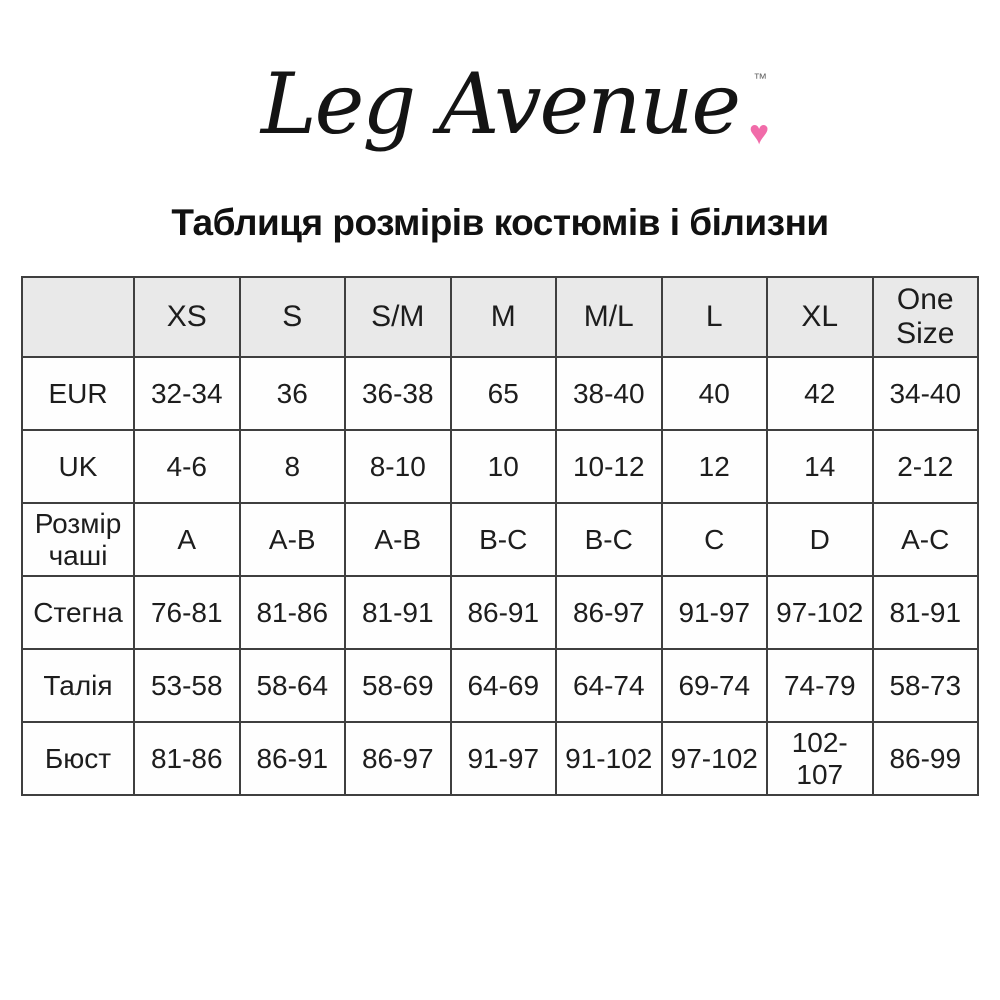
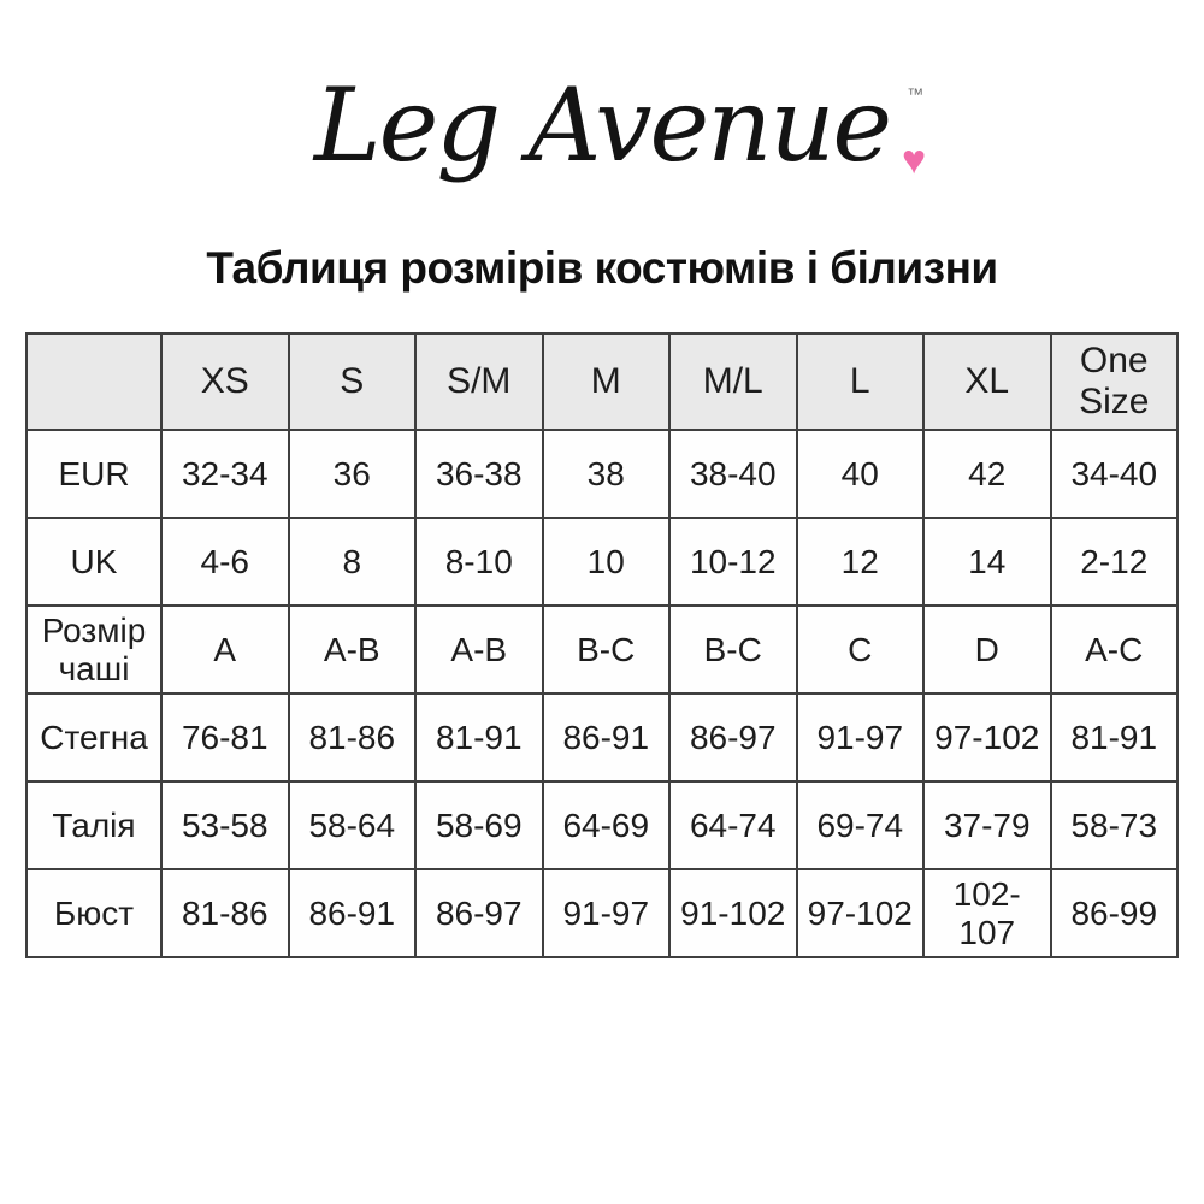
  Leg Avenue
  ™
  ♥
  Таблиця розмірів костюмів і білизни
  	XS	S	S/M	M	M/L	L	XL	One Size
- EUR	32-34	36	36-38	65	38-40	40	42	34-40
+ EUR	32-34	36	36-38	38	38-40	40	42	34-40
  UK	4-6	8	8-10	10	10-12	12	14	2-12
  Розмір чаші	A	A-B	A-B	B-C	B-C	C	D	A-C
  Стегна	76-81	81-86	81-91	86-91	86-97	91-97	97-102	81-91
- Талія	53-58	58-64	58-69	64-69	64-74	69-74	74-79	58-73
+ Талія	53-58	58-64	58-69	64-69	64-74	69-74	37-79	58-73
  Бюст	81-86	86-91	86-97	91-97	91-102	97-102	102-107	86-99
